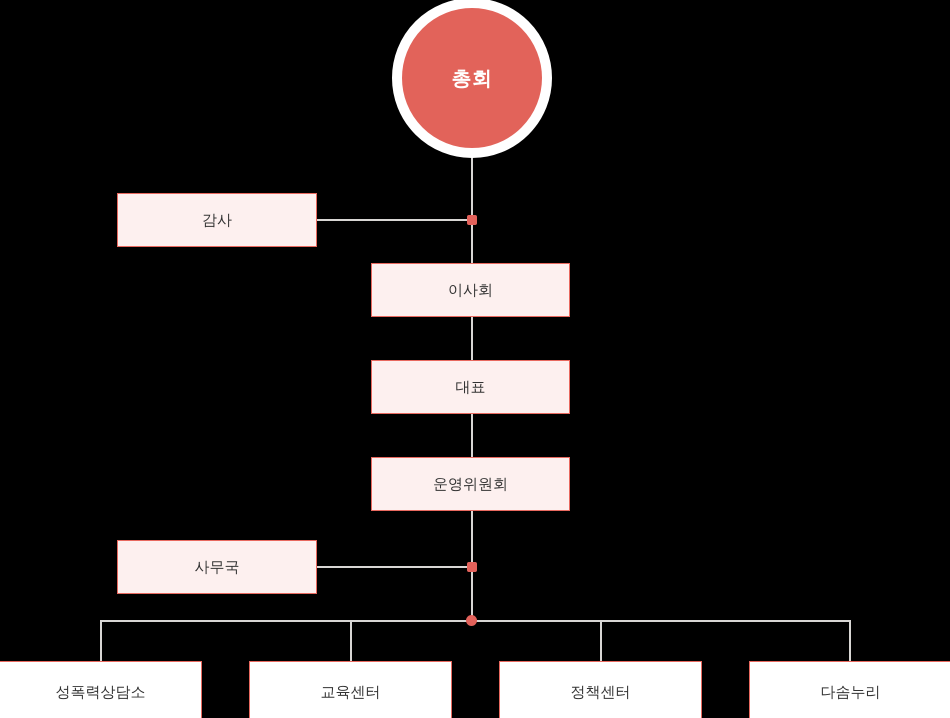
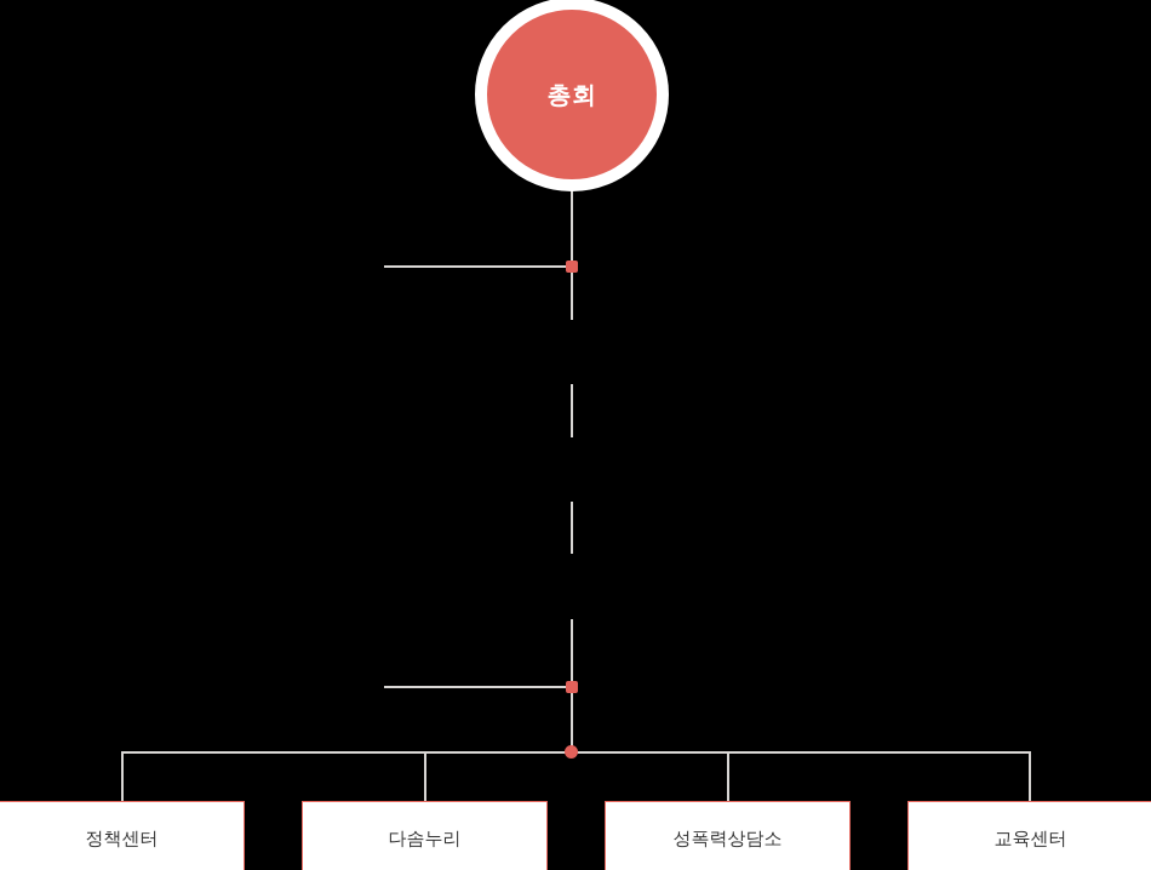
  총회
- 감사
- 이사회
- 대표
- 운영위원회
- 사무국
- 성폭력상담소
+ 정책센터
- 교육센터
+ 다솜누리
- 정책센터
+ 성폭력상담소
- 다솜누리
+ 교육센터
